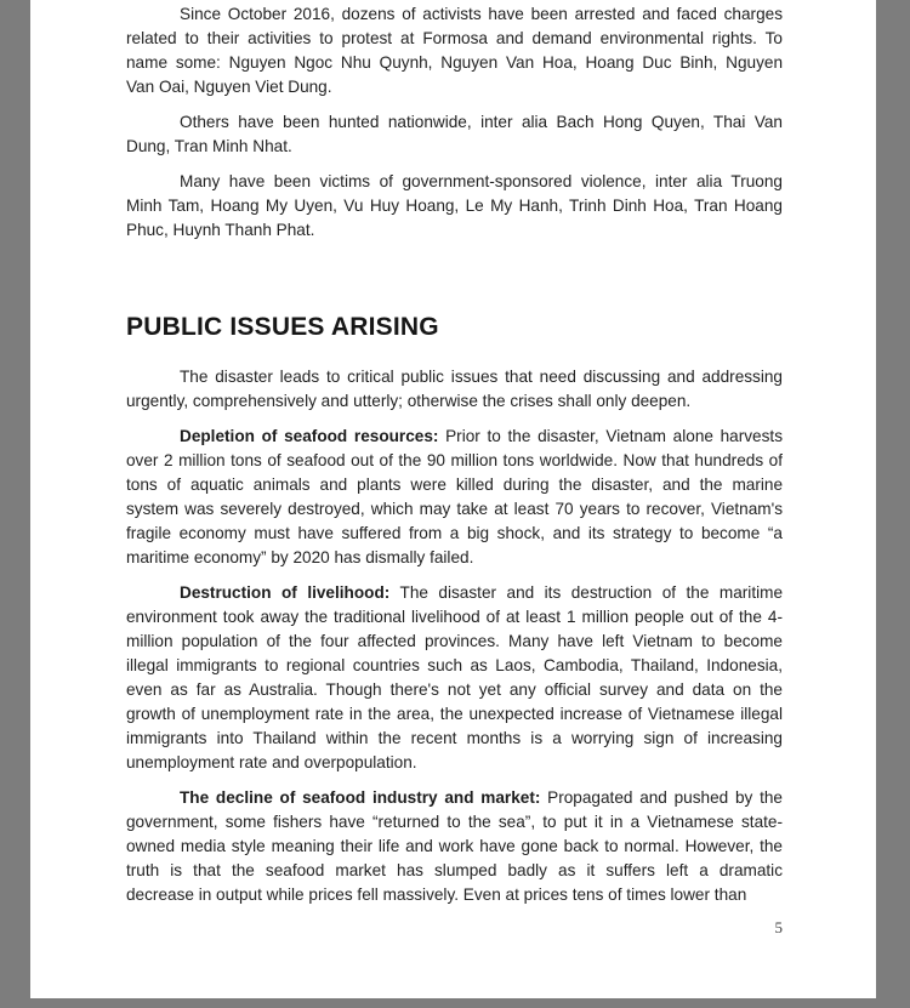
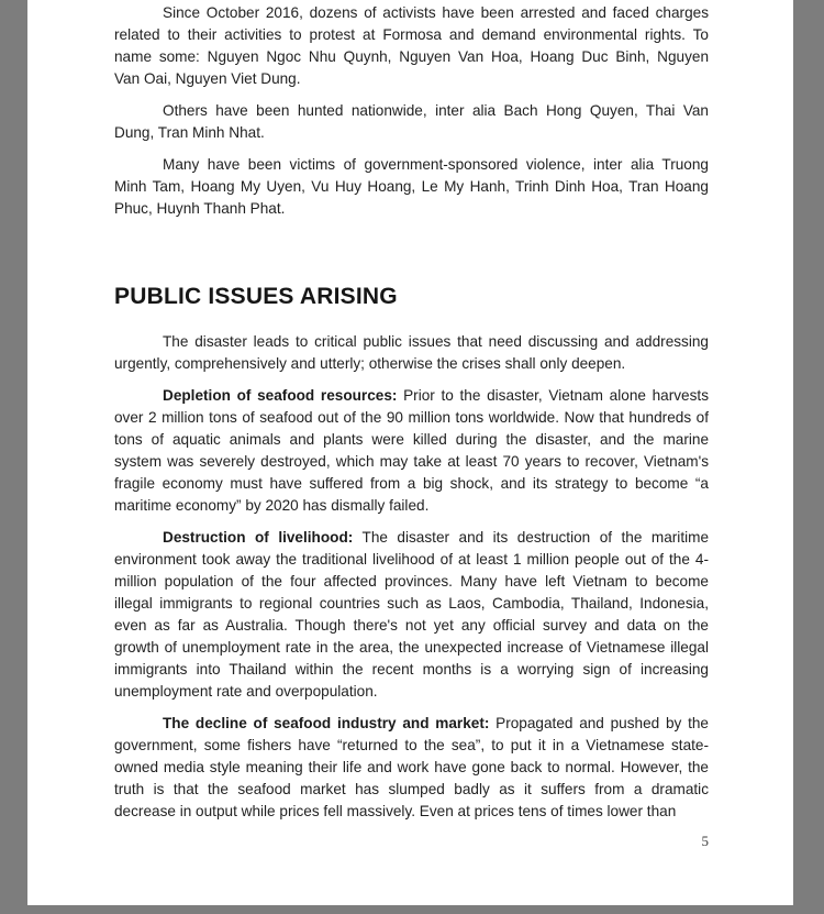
  Since October 2016, dozens of activists have been arrested and faced charges
  related to their activities to protest at Formosa and demand environmental rights. To
  name some: Nguyen Ngoc Nhu Quynh, Nguyen Van Hoa, Hoang Duc Binh, Nguyen
  Van Oai, Nguyen Viet Dung.
  Others have been hunted nationwide, inter alia Bach Hong Quyen, Thai Van
  Dung, Tran Minh Nhat.
  Many have been victims of government-sponsored violence, inter alia Truong
  Minh Tam, Hoang My Uyen, Vu Huy Hoang, Le My Hanh, Trinh Dinh Hoa, Tran Hoang
  Phuc, Huynh Thanh Phat.
  PUBLIC ISSUES ARISING
  The disaster leads to critical public issues that need discussing and addressing
  urgently, comprehensively and utterly; otherwise the crises shall only deepen.
  Depletion of seafood resources: Prior to the disaster, Vietnam alone harvests
  over 2 million tons of seafood out of the 90 million tons worldwide. Now that hundreds of
  tons of aquatic animals and plants were killed during the disaster, and the marine
  system was severely destroyed, which may take at least 70 years to recover, Vietnam's
  fragile economy must have suffered from a big shock, and its strategy to become “a
  maritime economy” by 2020 has dismally failed.
  Destruction of livelihood: The disaster and its destruction of the maritime
  environment took away the traditional livelihood of at least 1 million people out of the 4-
  million population of the four affected provinces. Many have left Vietnam to become
  illegal immigrants to regional countries such as Laos, Cambodia, Thailand, Indonesia,
  even as far as Australia. Though there's not yet any official survey and data on the
  growth of unemployment rate in the area, the unexpected increase of Vietnamese illegal
  immigrants into Thailand within the recent months is a worrying sign of increasing
  unemployment rate and overpopulation.
  The decline of seafood industry and market: Propagated and pushed by the
  government, some fishers have “returned to the sea”, to put it in a Vietnamese state-
  owned media style meaning their life and work have gone back to normal. However, the
- truth is that the seafood market has slumped badly as it suffers left a dramatic
+ truth is that the seafood market has slumped badly as it suffers from a dramatic
  decrease in output while prices fell massively. Even at prices tens of times lower than
  5
